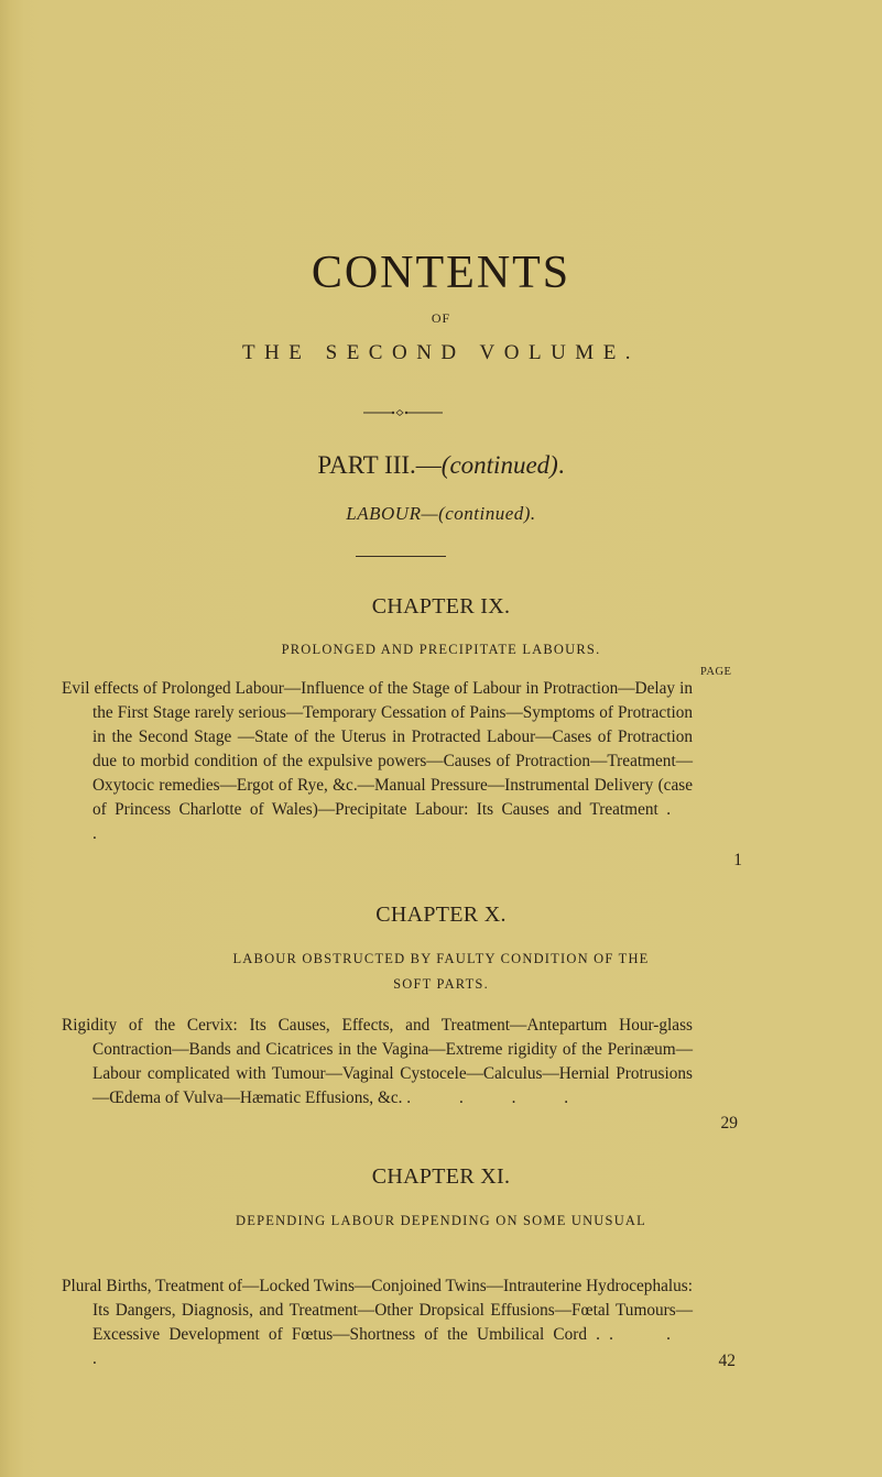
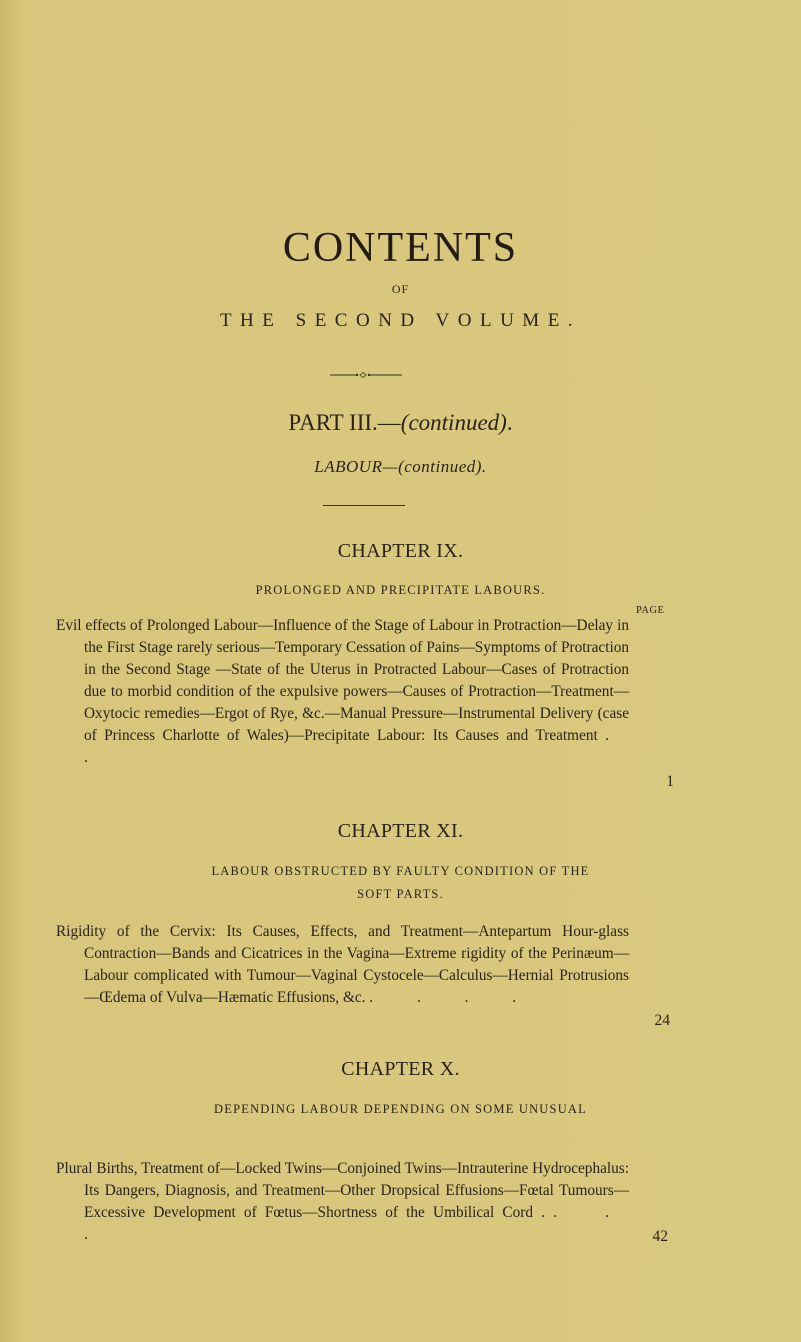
  CONTENTS
  OF
  THE SECOND VOLUME.
  PART III.—(continued).
  LABOUR—(continued).
  CHAPTER IX.
  PROLONGED AND PRECIPITATE LABOURS.
  PAGE
  Evil effects of Prolonged Labour—Influence of the Stage of Labour in Protraction—Delay in the First Stage rarely serious—Temporary Cessation of Pains—Symptoms of Protraction in the Second Stage —State of the Uterus in Protracted Labour—Cases of Protraction due to morbid condition of the expulsive powers—Causes of Protraction—Treatment—Oxytocic remedies—Ergot of Rye, &c.—Manual Pressure—Instrumental Delivery (case of Princess Charlotte of Wales)—Precipitate Labour: Its Causes and Treatment . .
  1
- CHAPTER X.
+ CHAPTER XI.
  LABOUR OBSTRUCTED BY FAULTY CONDITION OF THE
  SOFT PARTS.
  Rigidity of the Cervix: Its Causes, Effects, and Treatment—Antepartum Hour-glass Contraction—Bands and Cicatrices in the Vagina—Extreme rigidity of the Perinæum—Labour complicated with Tumour—Vaginal Cystocele—Calculus—Hernial Protrusions —Œdema of Vulva—Hæmatic Effusions, &c. . . . .
- 29
+ 24
- CHAPTER XI.
+ CHAPTER X.
  DEPENDING LABOUR DEPENDING ON SOME UNUSUAL
  Plural Births, Treatment of—Locked Twins—Conjoined Twins—Intrauterine Hydrocephalus: Its Dangers, Diagnosis, and Treatment—Other Dropsical Effusions—Fœtal Tumours—Excessive Development of Fœtus—Shortness of the Umbilical Cord . . . .
  42
